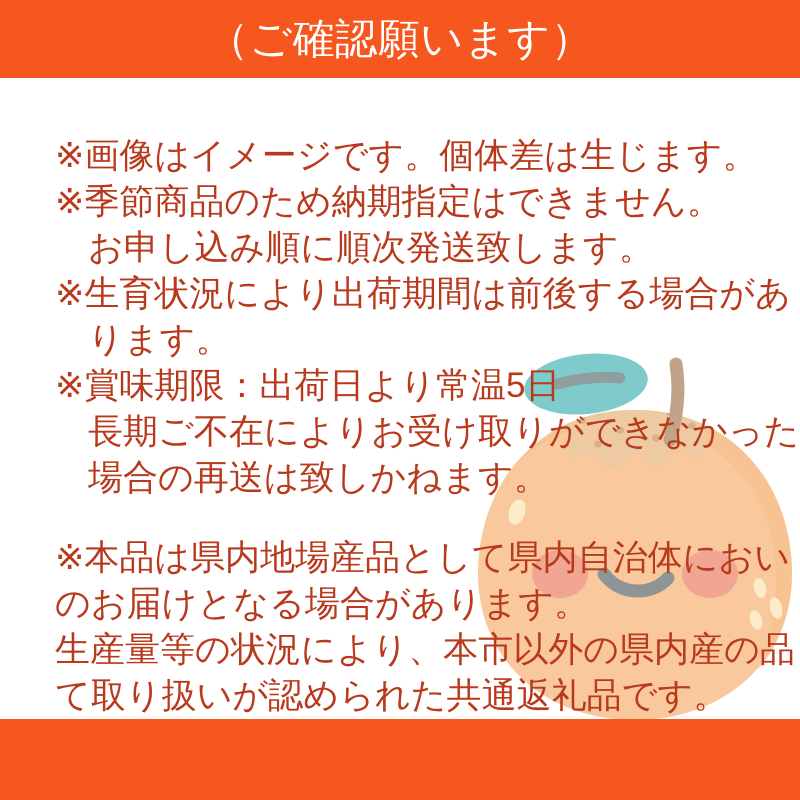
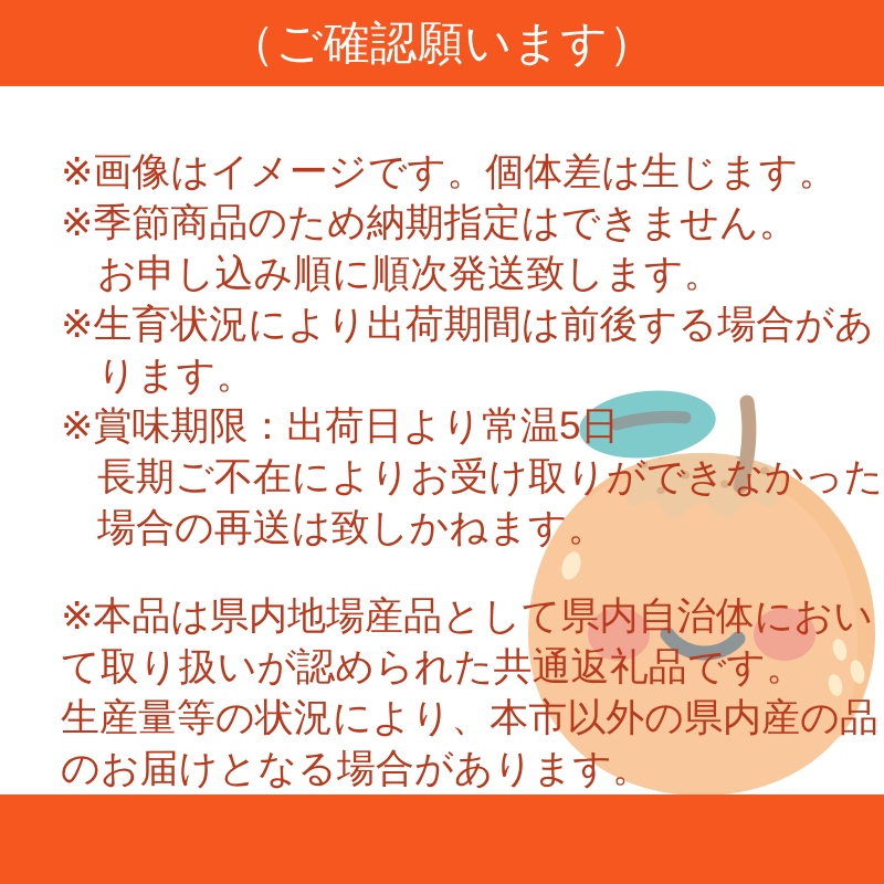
  （ご確認願います）
  ※画像はイメージです。個体差は生じます。
  ※季節商品のため納期指定はできません。
  お申し込み順に順次発送致します。
  ※生育状況により出荷期間は前後する場合があ
  ります。
  ※賞味期限：出荷日より常温5日
  長期ご不在によりお受け取りができなかった
  場合の再送は致しかねます。
  ※本品は県内地場産品として県内自治体におい
- のお届けとなる場合があります。
+ て取り扱いが認められた共通返礼品です。
  生産量等の状況により、本市以外の県内産の品
- て取り扱いが認められた共通返礼品です。
+ のお届けとなる場合があります。
